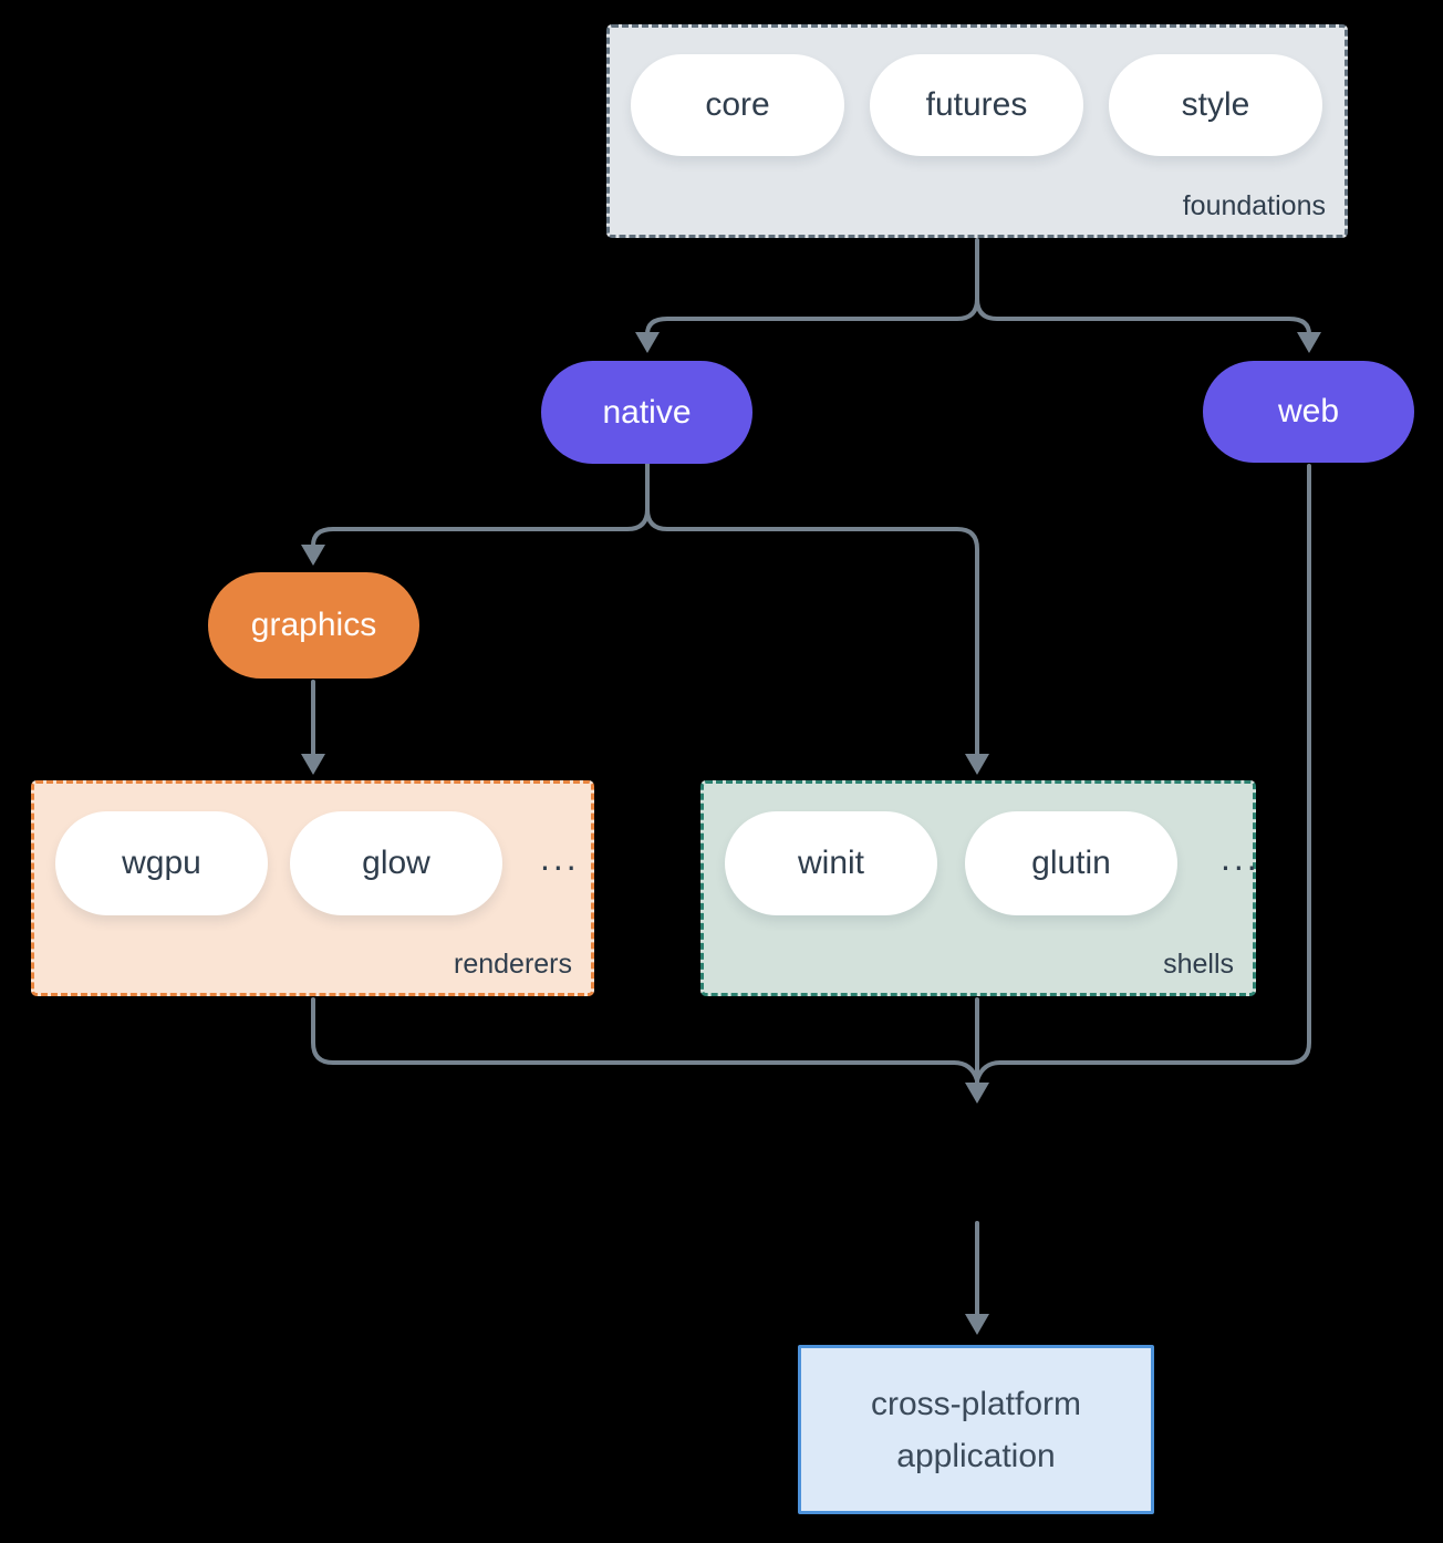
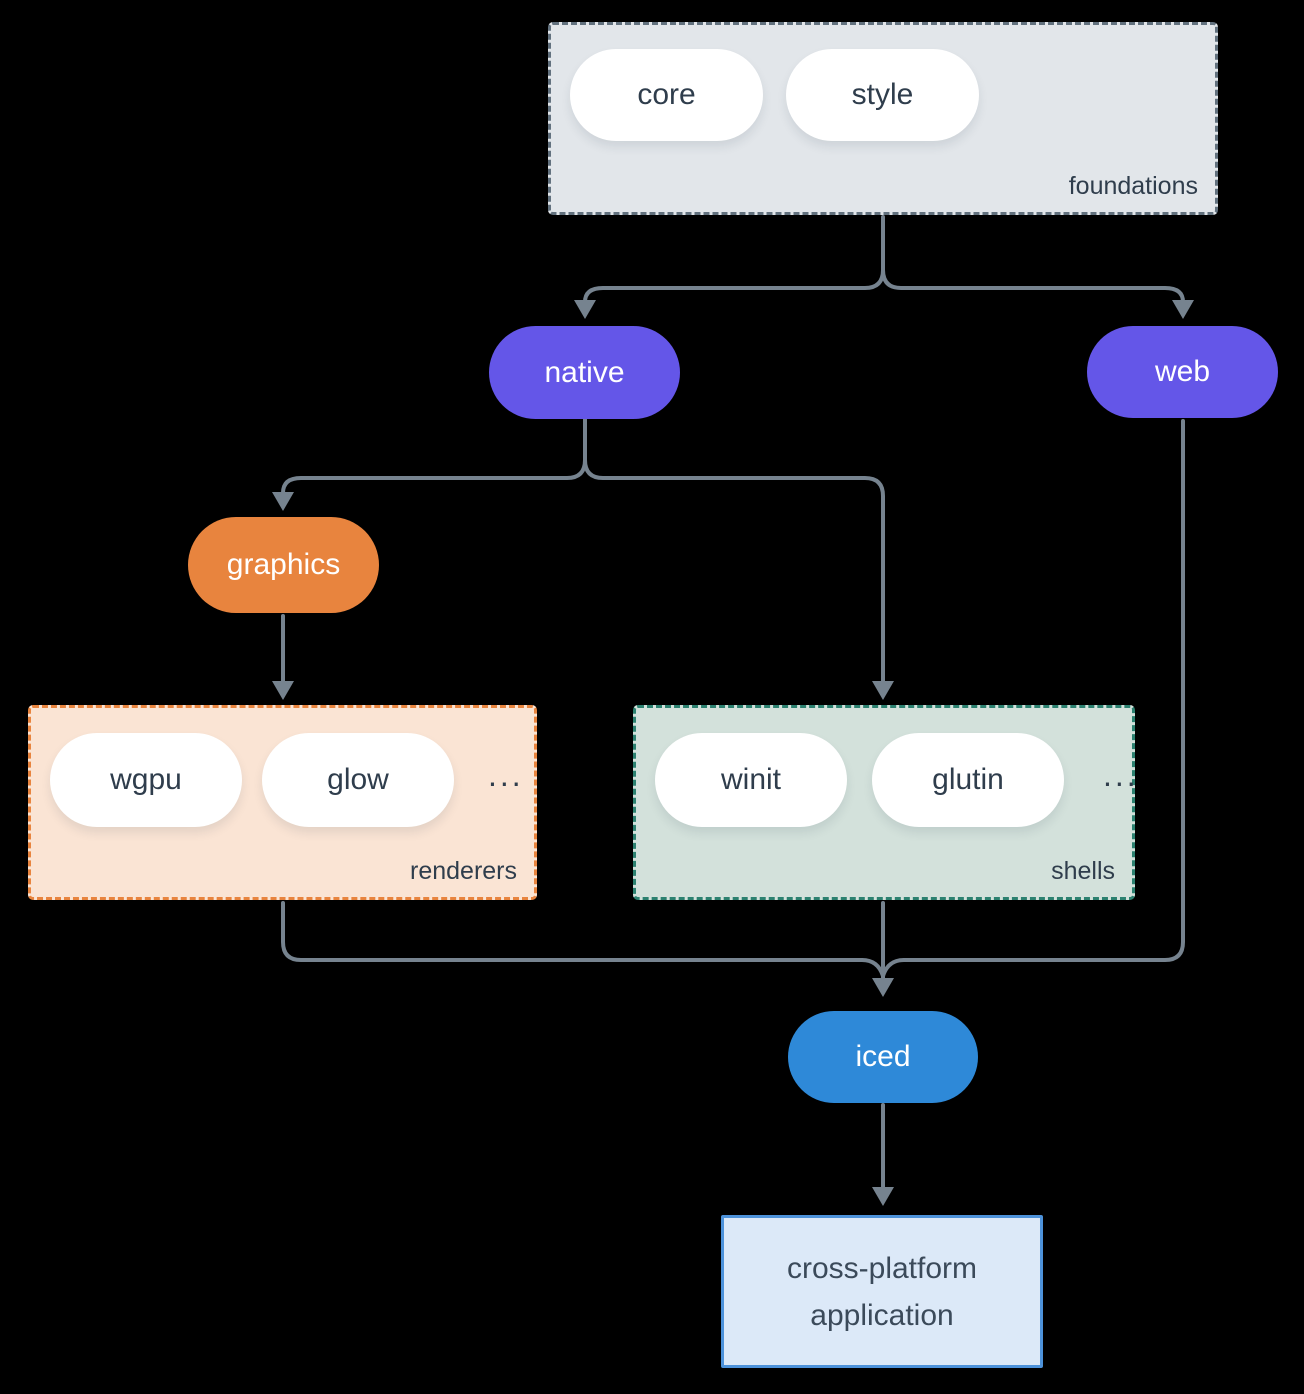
  core
- futures
  style
  foundations
  native
  web
  graphics
  wgpu
  glow
  ...
  renderers
  winit
  glutin
  ...
  shells
+ iced
  cross-platform application
